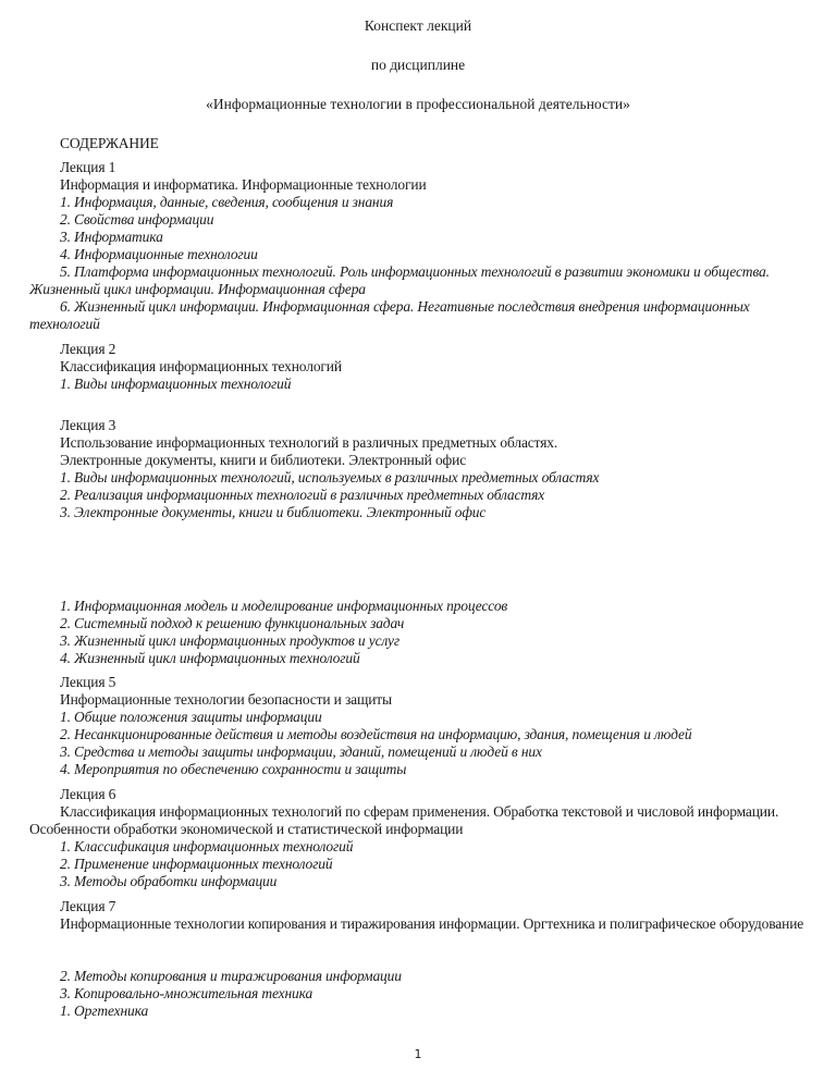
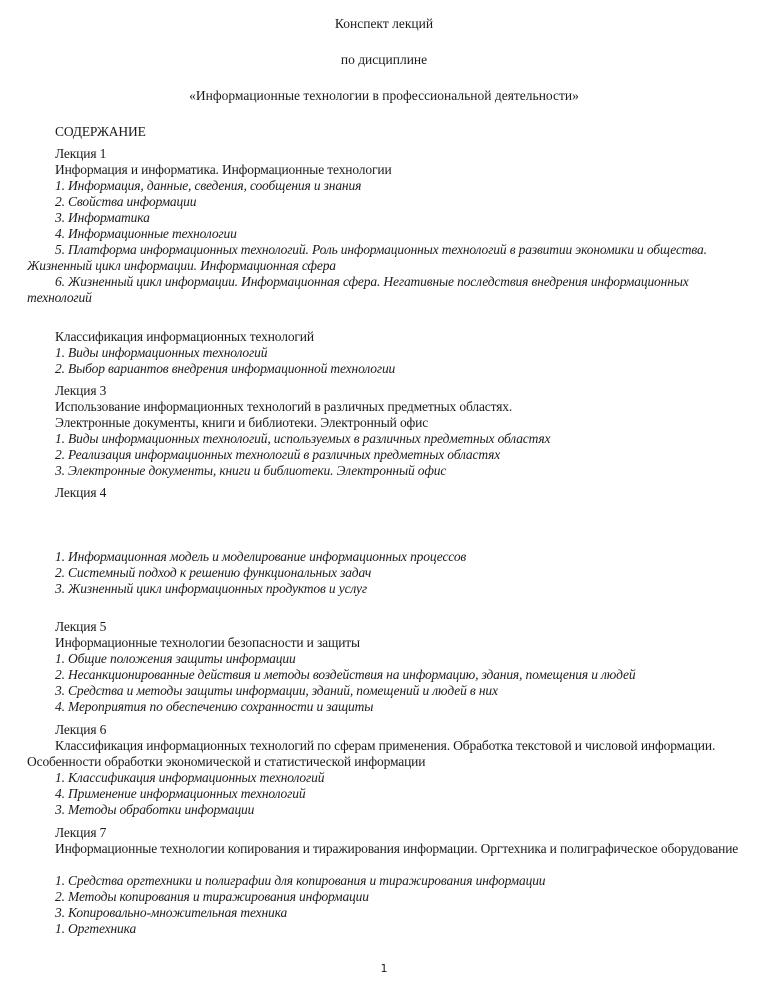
  Конспект лекций
  по дисциплине
  «Информационные технологии в профессиональной деятельности»
  СОДЕРЖАНИЕ
  Лекция 1
  Информация и информатика. Информационные технологии
  1. Информация, данные, сведения, сообщения и знания
  2. Свойства информации
  3. Информатика
  4. Информационные технологии
  5. Платформа информационных технологий. Роль информационных технологий в развитии экономики и общества. Жизненный цикл информации. Информационная сфера
  6. Жизненный цикл информации. Информационная сфера. Негативные последствия внедрения информационных технологий
- Лекция 2
  Классификация информационных технологий
  1. Виды информационных технологий
+ 2. Выбор вариантов внедрения информационной технологии
  Лекция 3
  Использование информационных технологий в различных предметных областях.
  Электронные документы, книги и библиотеки. Электронный офис
  1. Виды информационных технологий, используемых в различных предметных областях
  2. Реализация информационных технологий в различных предметных областях
  3. Электронные документы, книги и библиотеки. Электронный офис
+ Лекция 4
  1. Информационная модель и моделирование информационных процессов
  2. Системный подход к решению функциональных задач
  3. Жизненный цикл информационных продуктов и услуг
- 4. Жизненный цикл информационных технологий
  Лекция 5
  Информационные технологии безопасности и защиты
  1. Общие положения защиты информации
  2. Несанкционированные действия и методы воздействия на информацию, здания, помещения и людей
  3. Средства и методы защиты информации, зданий, помещений и людей в них
  4. Мероприятия по обеспечению сохранности и защиты
  Лекция 6
  Классификация информационных технологий по сферам применения. Обработка текстовой и числовой информации. Особенности обработки экономической и статистической информации
  1. Классификация информационных технологий
- 2. Применение информационных технологий
+ 4. Применение информационных технологий
  3. Методы обработки информации
  Лекция 7
  Информационные технологии копирования и тиражирования информации. Оргтехника и полиграфическое оборудование
+ 1. Средства оргтехники и полиграфии для копирования и тиражирования информации
  2. Методы копирования и тиражирования информации
  3. Копировально-множительная техника
  1. Оргтехника
  1
